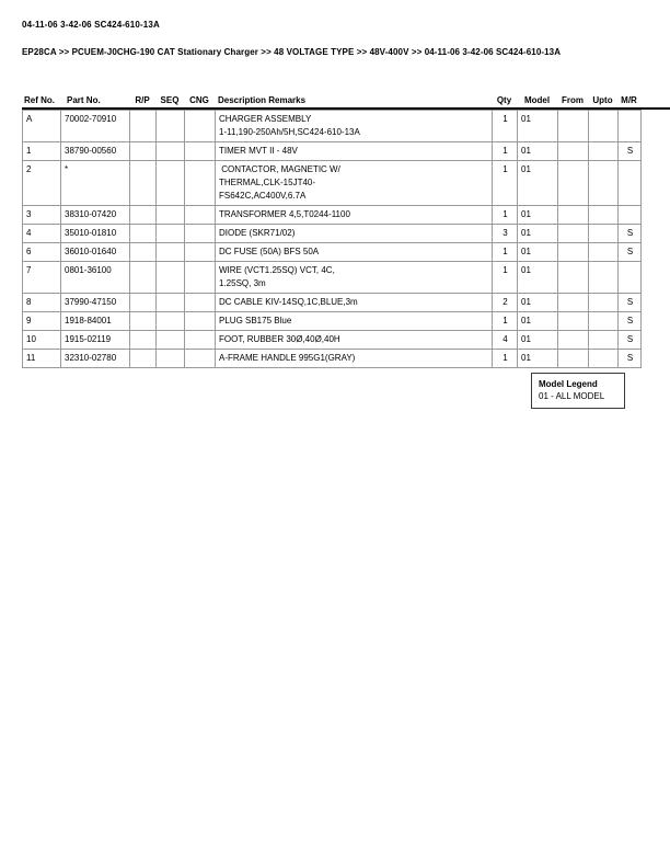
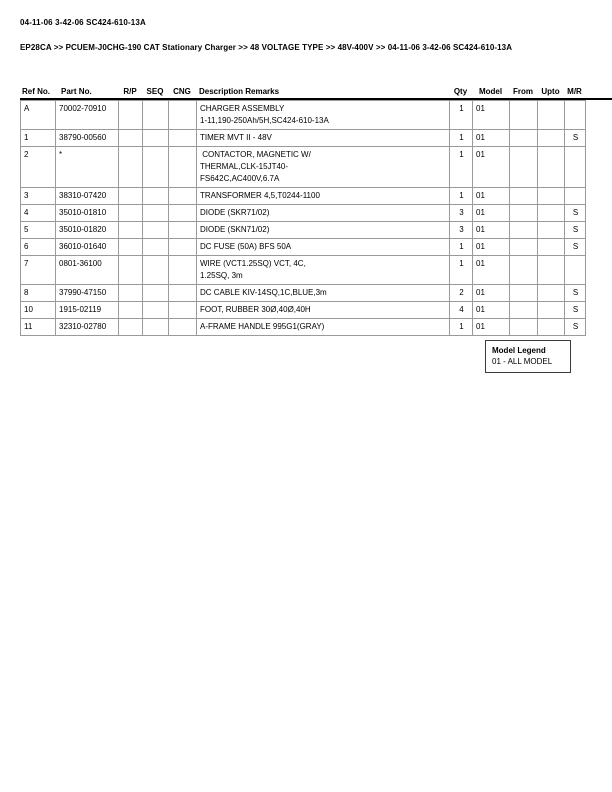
  04-11-06 3-42-06 SC424-610-13A
  EP28CA >> PCUEM-J0CHG-190 CAT Stationary Charger >> 48 VOLTAGE TYPE >> 48V-400V >> 04-11-06 3-42-06 SC424-610-13A
  Ref No.
  Part No.
  R/P
  SEQ
  CNG
  Description Remarks
  Qty
  Model
  From
  Upto
  M/R
  A	70002-70910				CHARGER ASSEMBLY 1-11,190-250Ah/5H,SC424-610-13A	1	01
  1	38790-00560				TIMER MVT II - 48V	1	01			S
  2	*				CONTACTOR, MAGNETIC W/ THERMAL,CLK-15JT40- FS642C,AC400V,6.7A	1	01
  3	38310-07420				TRANSFORMER 4,5,T0244-1100	1	01
  4	35010-01810				DIODE (SKR71/02)	3	01			S
+ 5	35010-01820				DIODE (SKN71/02)	3	01			S
  6	36010-01640				DC FUSE (50A) BFS 50A	1	01			S
  7	0801-36100				WIRE (VCT1.25SQ) VCT, 4C, 1.25SQ, 3m	1	01
  8	37990-47150				DC CABLE KIV-14SQ,1C,BLUE,3m	2	01			S
- 9	1918-84001				PLUG SB175 Blue	1	01			S
  10	1915-02119				FOOT, RUBBER 30Ø,40Ø,40H	4	01			S
  11	32310-02780				A-FRAME HANDLE 995G1(GRAY)	1	01			S
  Model Legend
  01 - ALL MODEL
